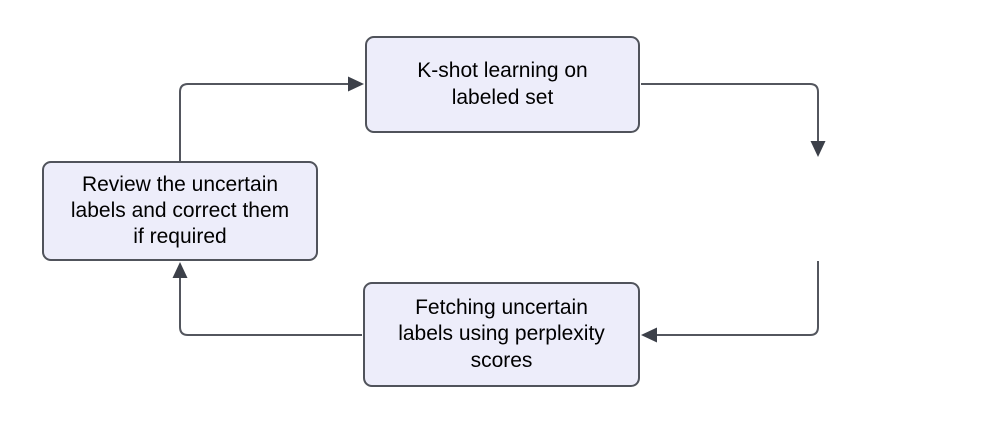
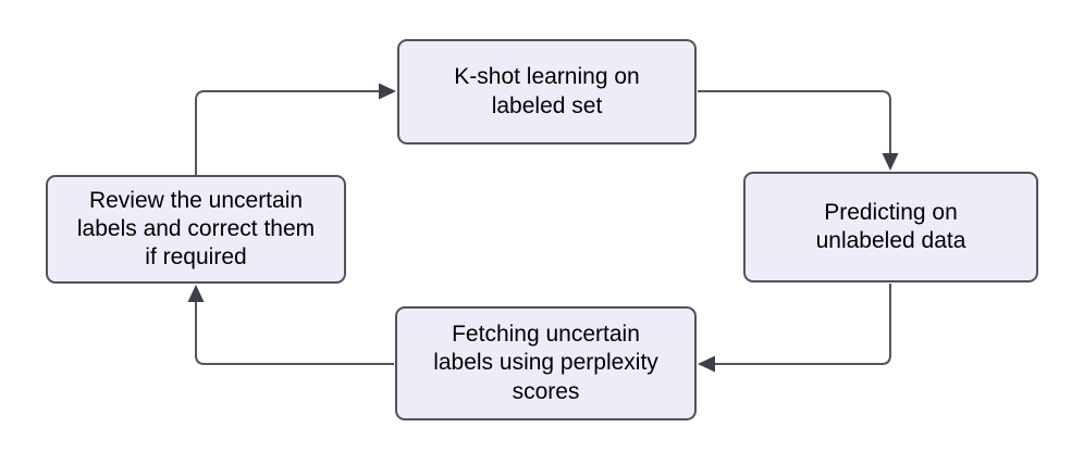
  K-shot learning on
  labeled set
+ Predicting on
+ unlabeled data
  Fetching uncertain
  labels using perplexity
  scores
  Review the uncertain
  labels and correct them
  if required
